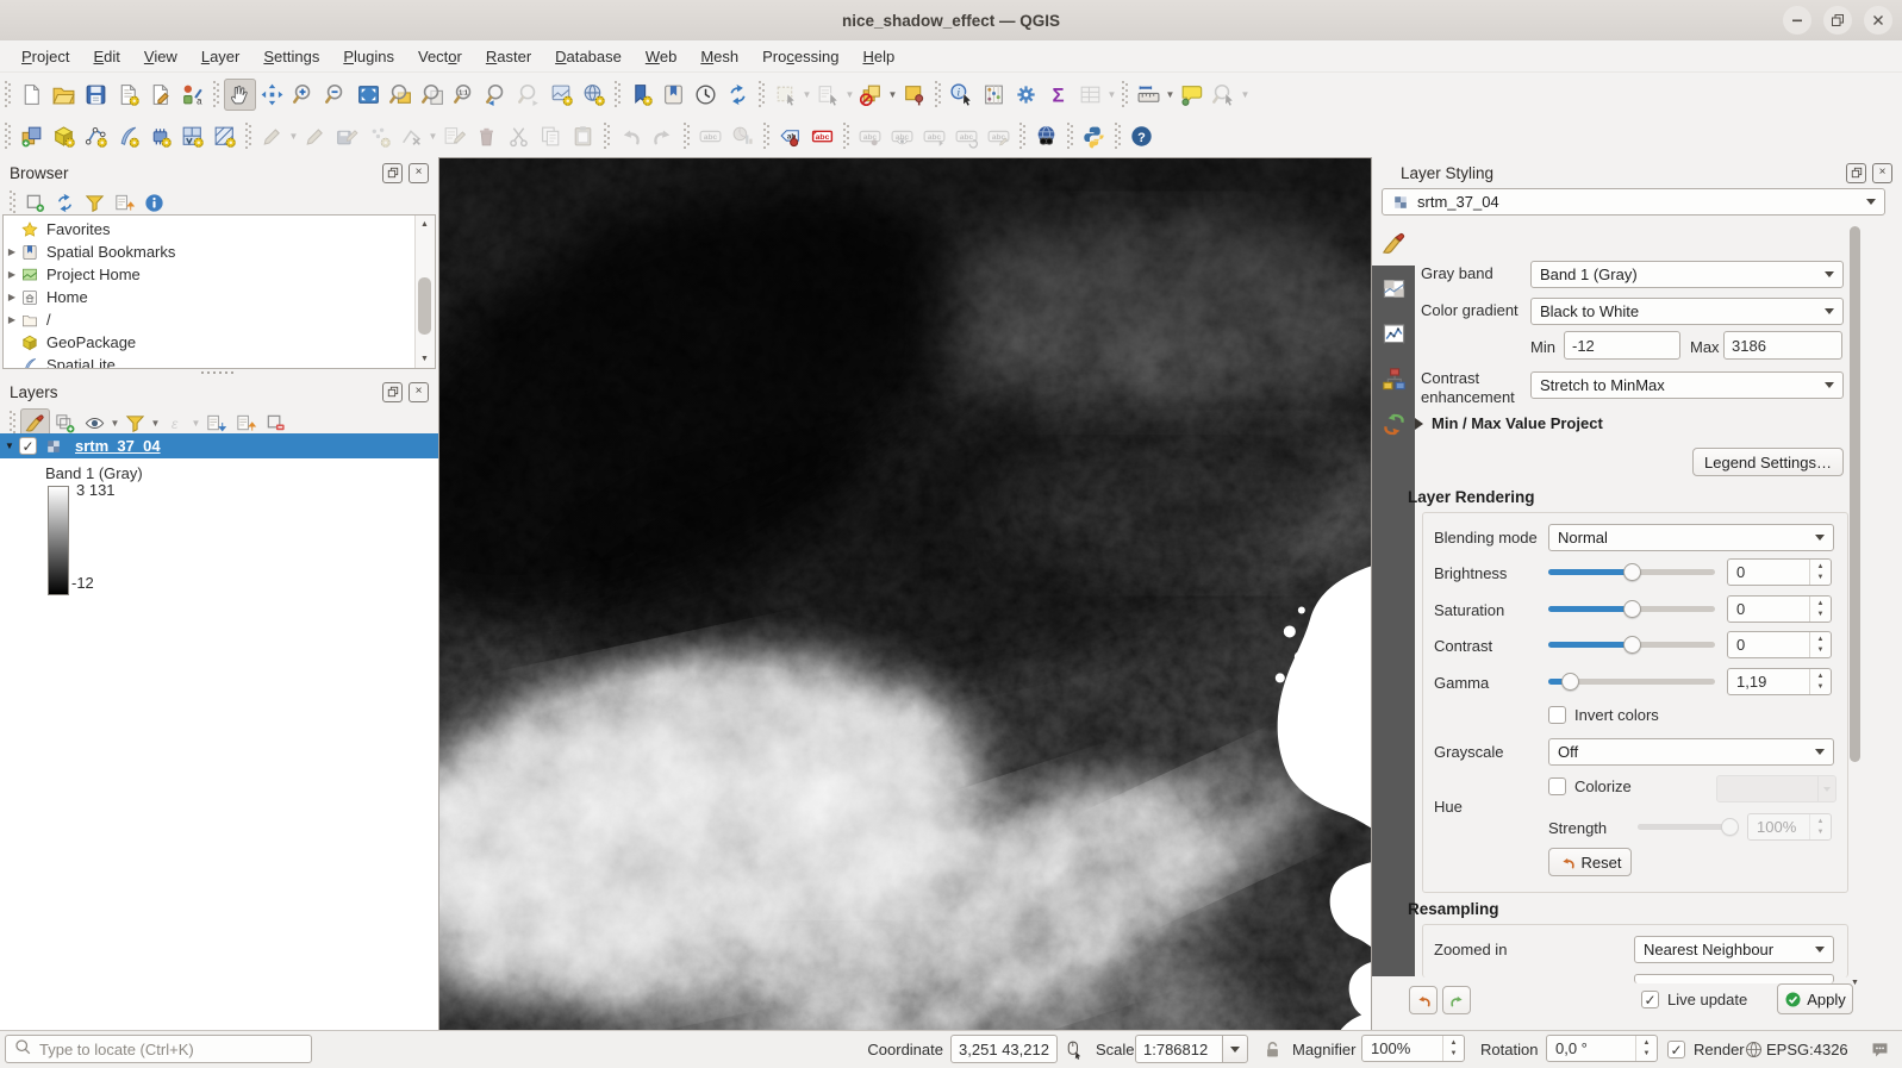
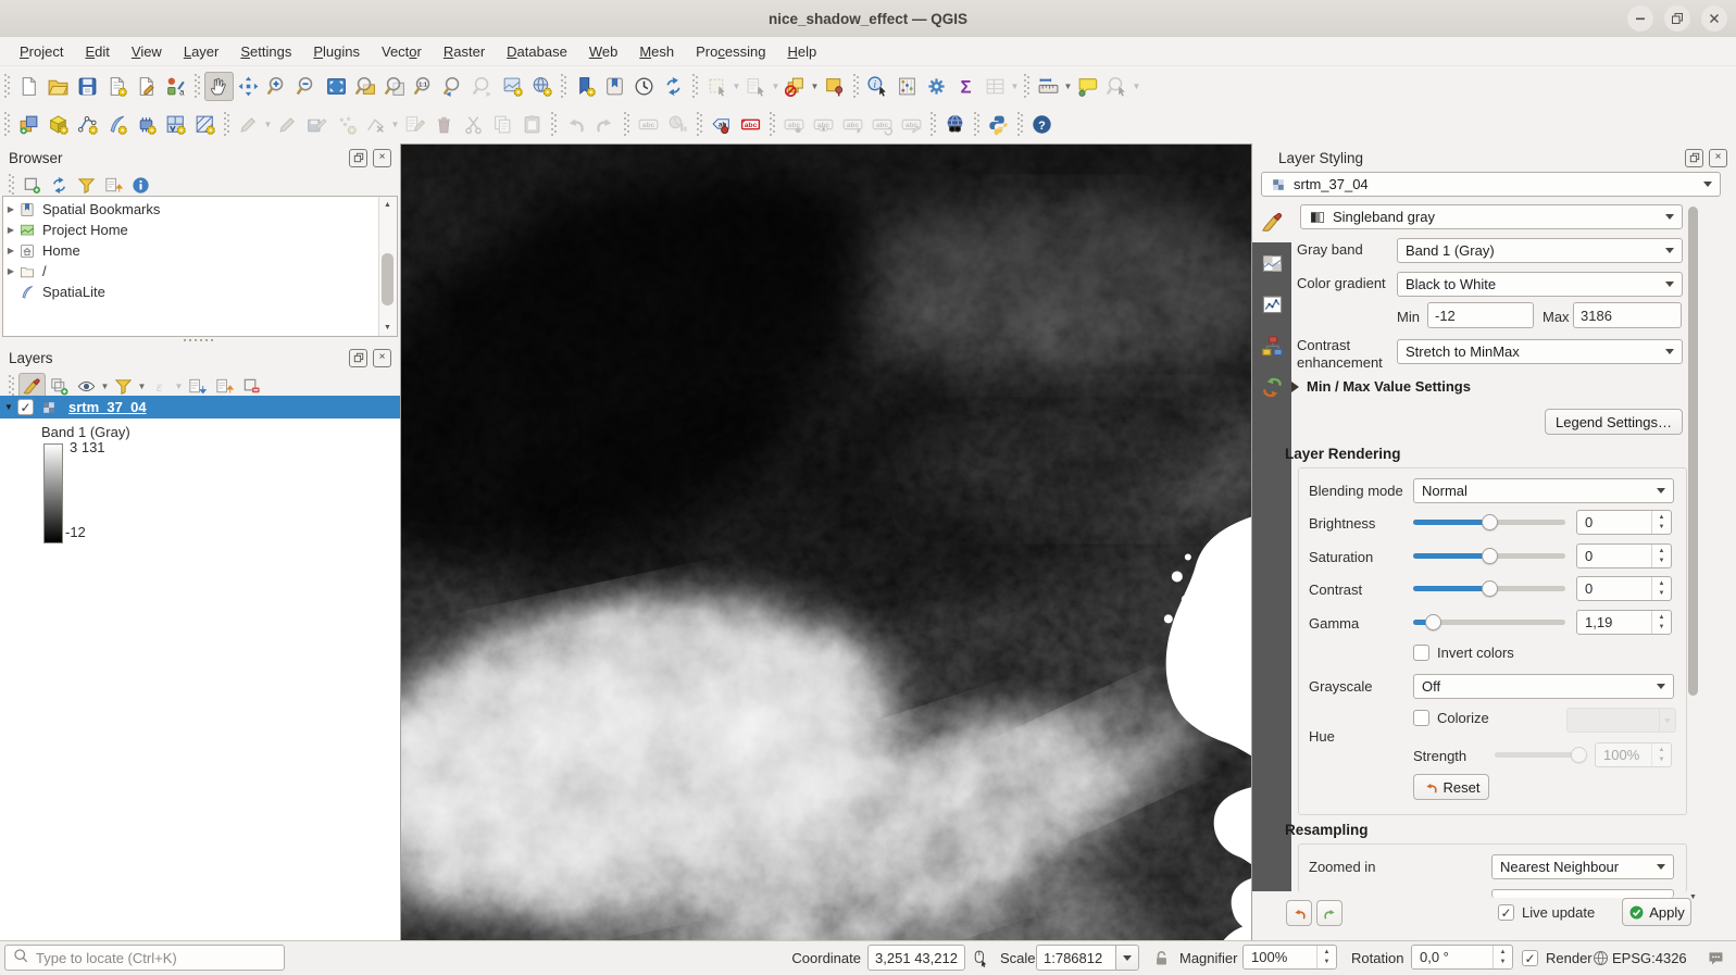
  nice_shadow_effect — QGIS
  Project
  Edit
  View
  Layer
  Settings
  Plugins
  Vector
  Raster
  Database
  Web
  Mesh
  Processing
  Help
  a
  ▼
  ▼
  ▼
  i
  Σ
  ▼
  ▼
  ▼
  ▼
  ▼
  ?
  Browser
  ×
- Favorites
  ▶
  Spatial Bookmarks
  ▶
  Project Home
  ▶
  Home
  ▶
  /
- GeoPackage
  SpatiaLite
  Layers
  ×
  ▼
  ▼
  ε
  ▼
  ▼
  srtm_37_04
  Band 1 (Gray)
  3 131
  -12
  Layer Styling
  ×
  srtm_37_04
+ Singleband gray
  Gray band
  Band 1 (Gray)
  Color gradient
  Black to White
  Min
  -12
  Max
  3186
  Contrast enhancement
  Stretch to MinMax
- Min / Max Value Project
+ Min / Max Value Settings
  Legend Settings…
  Layer Rendering
  Blending mode
  Normal
  Brightness
  0
  Saturation
  0
  Contrast
  0
  Gamma
  1,19
  Invert colors
  Grayscale
  Off
  Colorize
  Hue
  Strength
  100%
  Reset
  Resampling
  Zoomed in
  Nearest Neighbour
  Live update
  Apply
  Type to locate (Ctrl+K)
  Coordinate
  3,251 43,212
  Scale
  1:786812
  Magnifier
  100%
  Rotation
  0,0 °
  Render
  EPSG:4326
